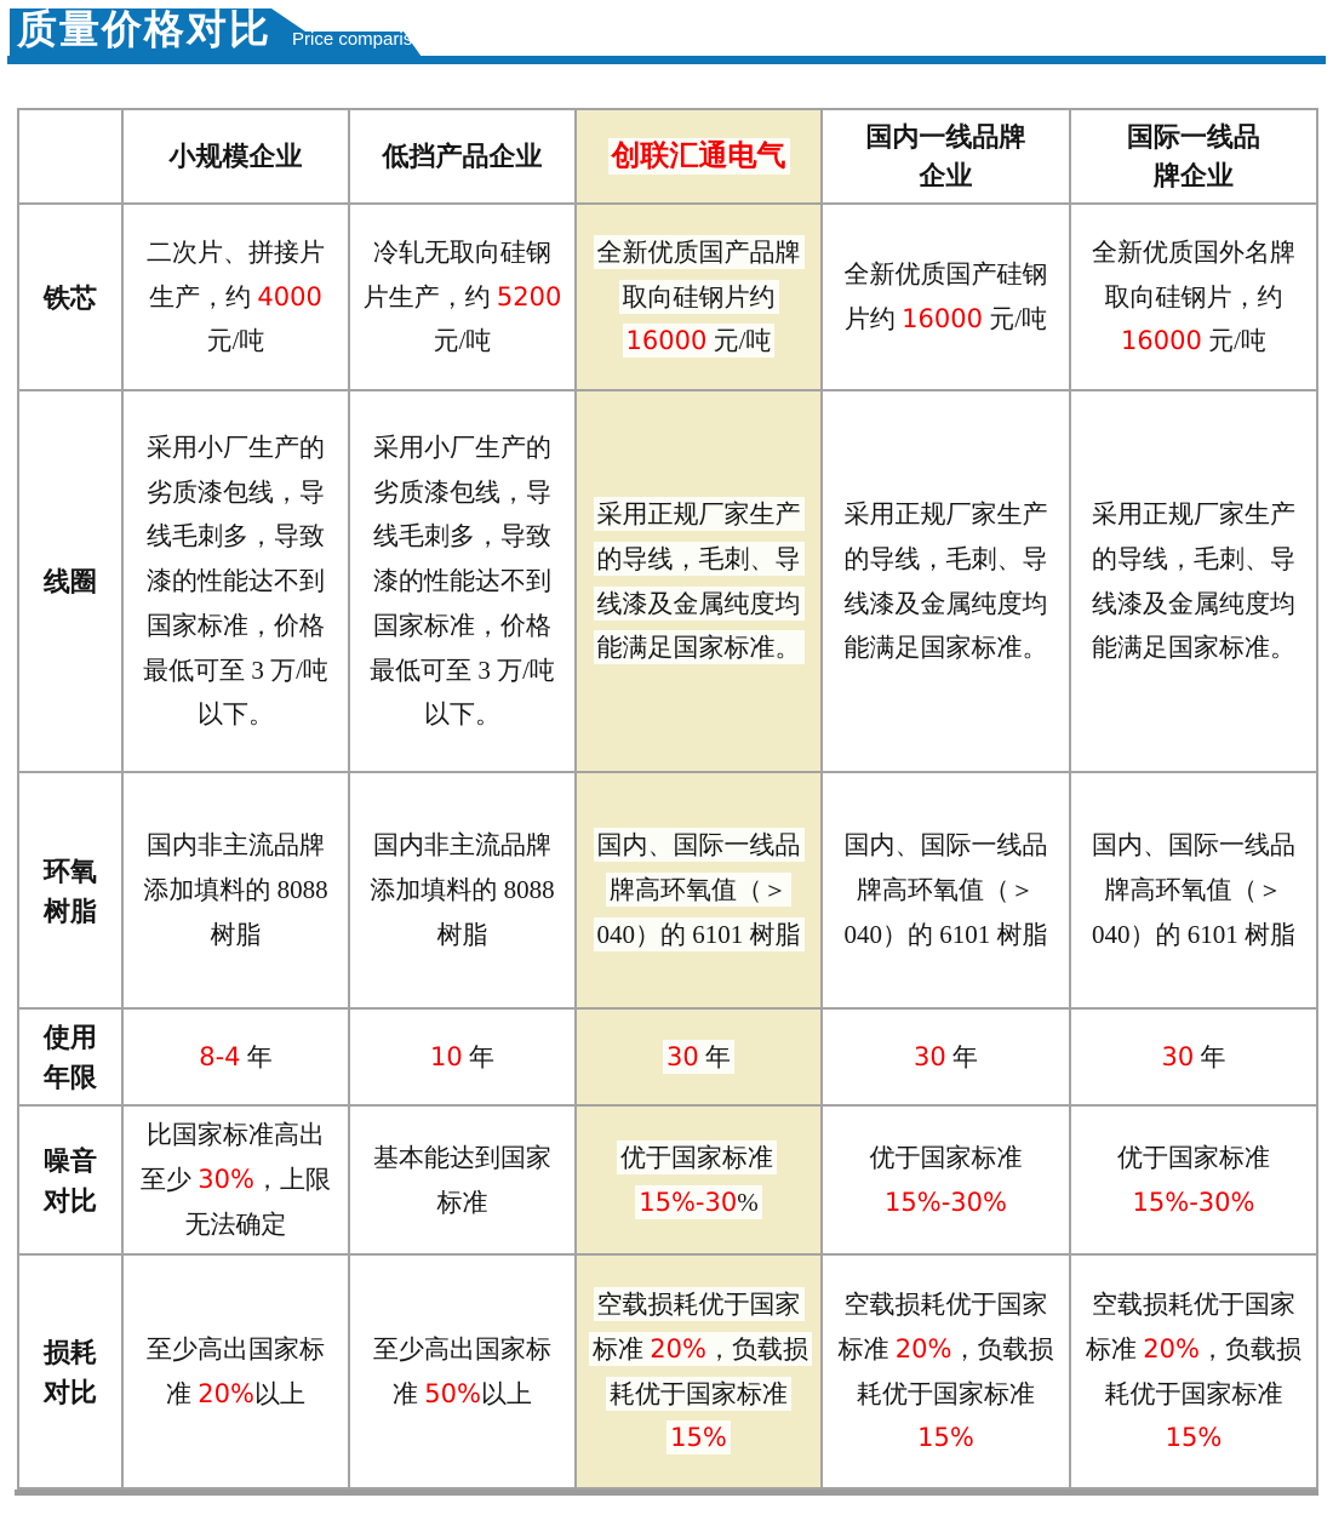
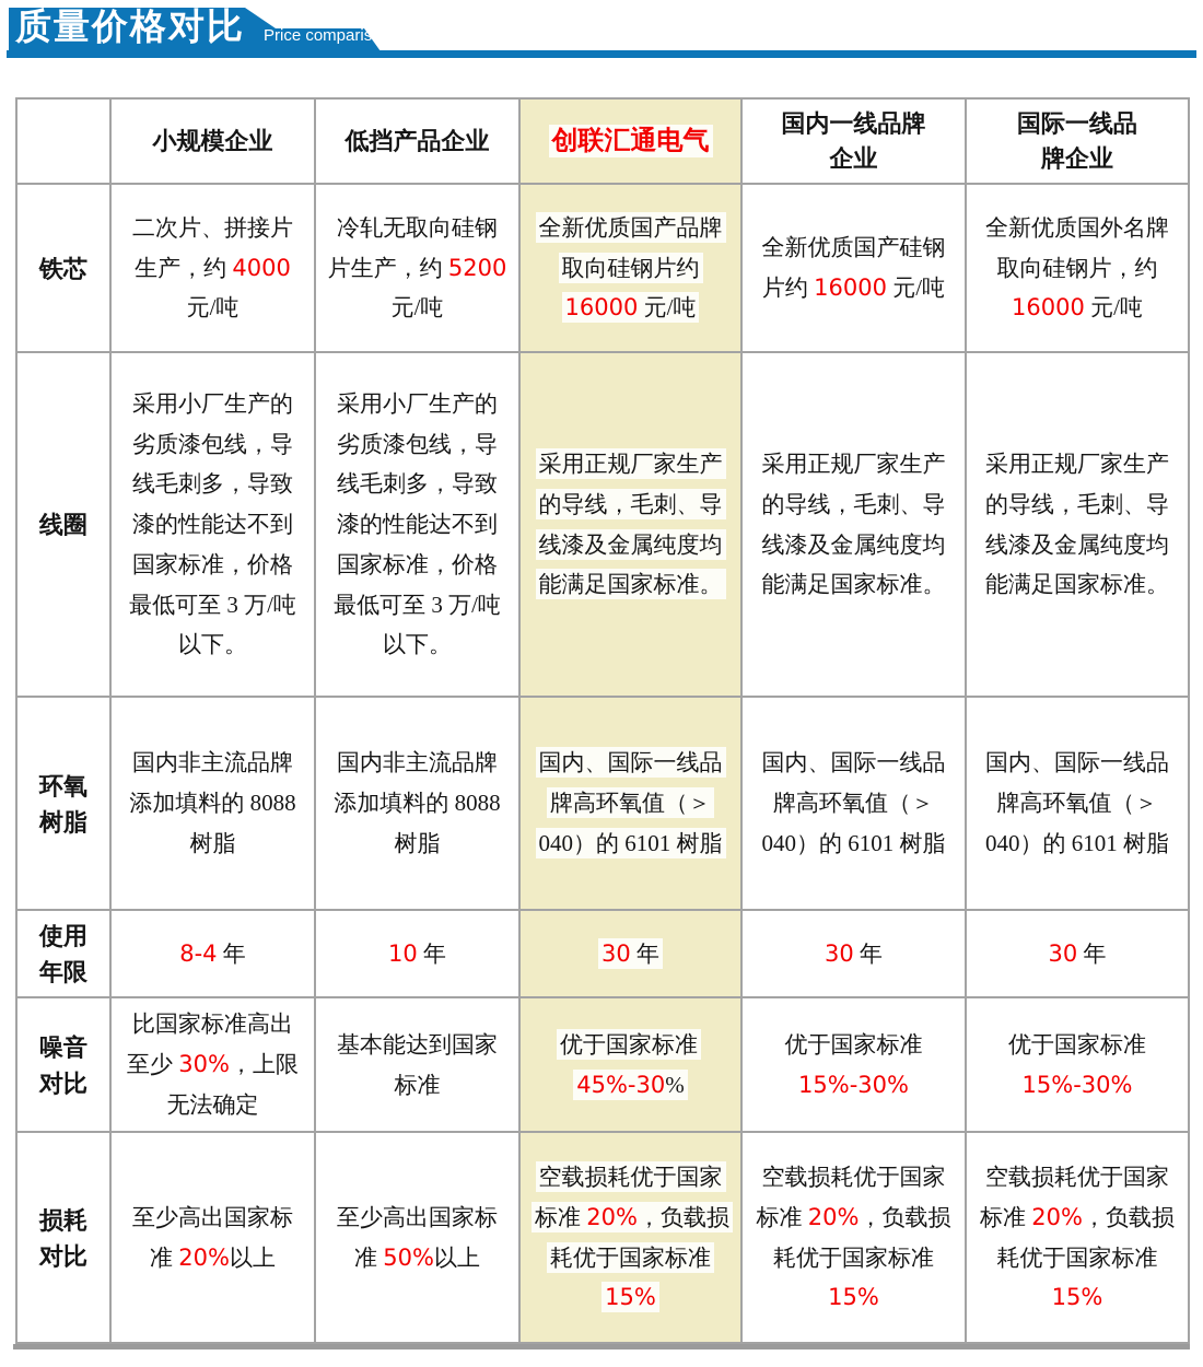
  质量价格对比
  Price comparison
  	小规模企业	低挡产品企业	创联汇通电气	国内一线品牌 企业	国际一线品 牌企业
  铁芯	二次片、拼接片生产，约 4000 元/吨	冷轧无取向硅钢片生产，约 5200 元/吨	全新优质国产品牌取向硅钢片约 16000 元/吨	全新优质国产硅钢片约 16000 元/吨	全新优质国外名牌取向硅钢片，约 16000 元/吨
  线圈	采用小厂生产的劣质漆包线，导线毛刺多，导致漆的性能达不到国家标准，价格最低可至 3 万/吨以下。	采用小厂生产的劣质漆包线，导线毛刺多，导致漆的性能达不到国家标准，价格最低可至 3 万/吨以下。	采用正规厂家生产的导线，毛刺、导线漆及金属纯度均能满足国家标准。	采用正规厂家生产的导线，毛刺、导线漆及金属纯度均能满足国家标准。	采用正规厂家生产的导线，毛刺、导线漆及金属纯度均能满足国家标准。
  环氧 树脂	国内非主流品牌添加填料的 8088 树脂	国内非主流品牌添加填料的 8088 树脂	国内、国际一线品牌高环氧值（＞040）的 6101 树脂	国内、国际一线品牌高环氧值（＞040）的 6101 树脂	国内、国际一线品牌高环氧值（＞040）的 6101 树脂
  使用 年限	8-4 年	10 年	30 年	30 年	30 年
- 噪音 对比	比国家标准高出至少 30%，上限无法确定	基本能达到国家标准	优于国家标准 15%-30%	优于国家标准 15%-30%	优于国家标准 15%-30%
+ 噪音 对比	比国家标准高出至少 30%，上限无法确定	基本能达到国家标准	优于国家标准 45%-30%	优于国家标准 15%-30%	优于国家标准 15%-30%
  损耗 对比	至少高出国家标准 20%以上	至少高出国家标准 50%以上	空载损耗优于国家标准 20%，负载损耗优于国家标准 15%	空载损耗优于国家标准 20%，负载损耗优于国家标准 15%	空载损耗优于国家标准 20%，负载损耗优于国家标准 15%
